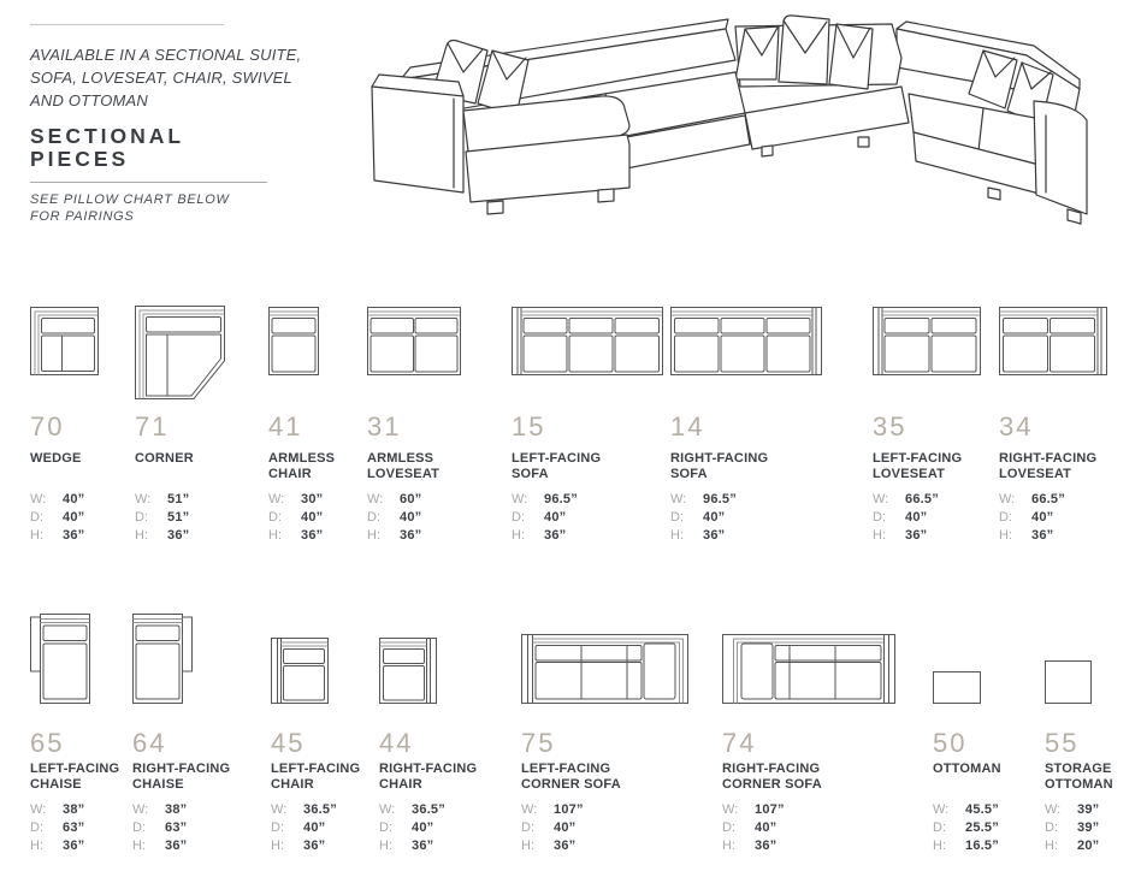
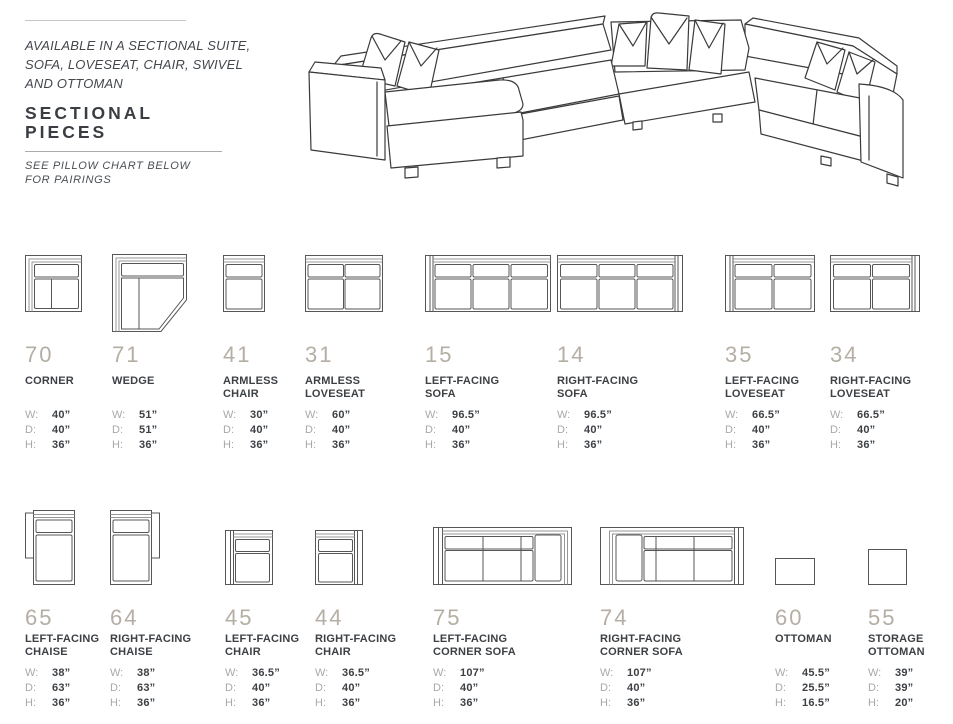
  AVAILABLE IN A SECTIONAL SUITE,
  SOFA, LOVESEAT, CHAIR, SWIVEL
  AND OTTOMAN
  SECTIONAL
  PIECES
  SEE PILLOW CHART BELOW
  FOR PAIRINGS
  70
- WEDGE
+ CORNER
  W: 40”
  D: 40”
  H: 36”
  71
- CORNER
+ WEDGE
  W: 51”
  D: 51”
  H: 36”
  41
  ARMLESS
  CHAIR
  W: 30”
  D: 40”
  H: 36”
  31
  ARMLESS
  LOVESEAT
  W: 60”
  D: 40”
  H: 36”
  15
  LEFT-FACING
  SOFA
  W: 96.5”
  D: 40”
  H: 36”
  14
  RIGHT-FACING
  SOFA
  W: 96.5”
  D: 40”
  H: 36”
  35
  LEFT-FACING
  LOVESEAT
  W: 66.5”
  D: 40”
  H: 36”
  34
  RIGHT-FACING
  LOVESEAT
  W: 66.5”
  D: 40”
  H: 36”
  65
  LEFT-FACING
  CHAISE
  W: 38”
  D: 63”
  H: 36”
  64
  RIGHT-FACING
  CHAISE
  W: 38”
  D: 63”
  H: 36”
  45
  LEFT-FACING
  CHAIR
  W: 36.5”
  D: 40”
  H: 36”
  44
  RIGHT-FACING
  CHAIR
  W: 36.5”
  D: 40”
  H: 36”
  75
  LEFT-FACING
  CORNER SOFA
  W: 107”
  D: 40”
  H: 36”
  74
  RIGHT-FACING
  CORNER SOFA
  W: 107”
  D: 40”
  H: 36”
- 50
+ 60
  OTTOMAN
  W: 45.5”
  D: 25.5”
  H: 16.5”
  55
  STORAGE
  OTTOMAN
  W: 39”
  D: 39”
  H: 20”
